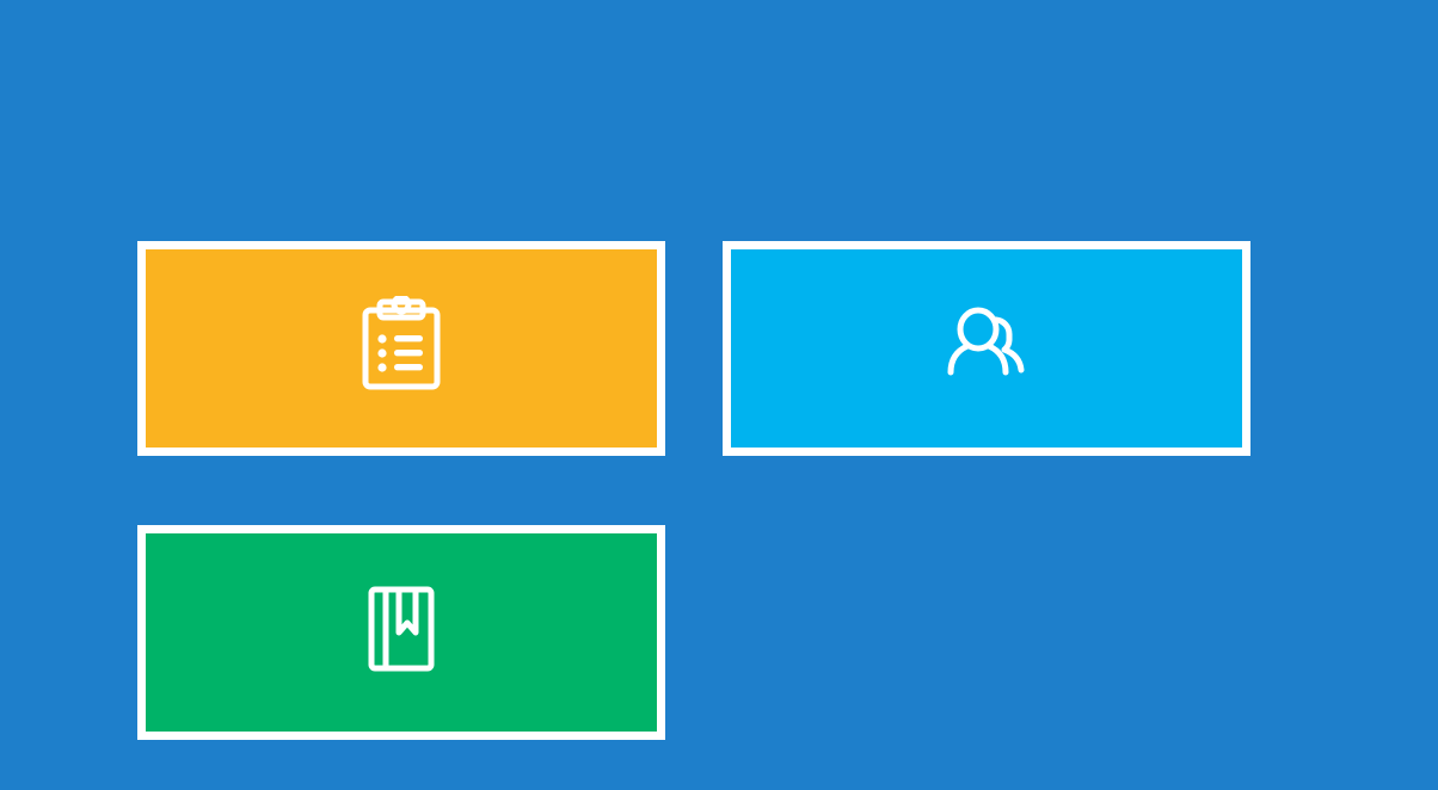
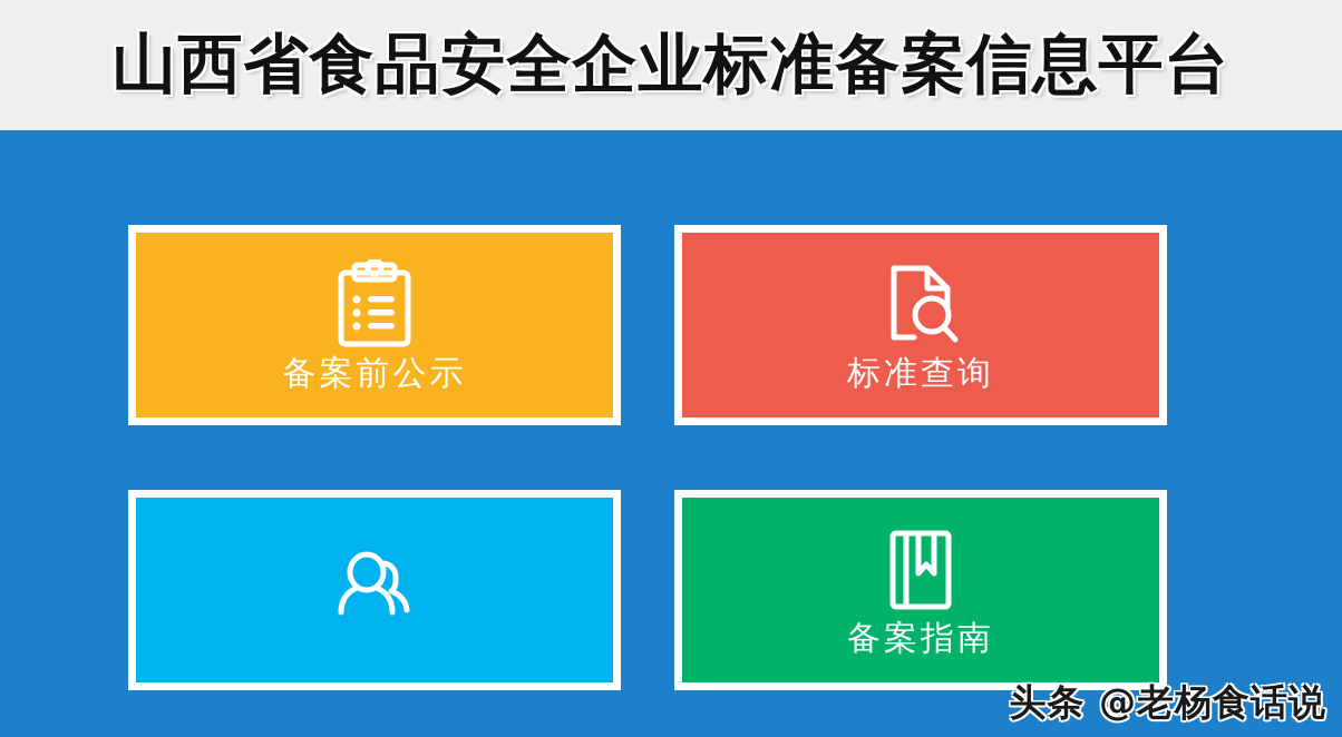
+ 山西省食品安全企业标准备案信息平台
+ 备案前公示
+ 标准查询
+ 备案指南
+ 头条 @老杨食话说
